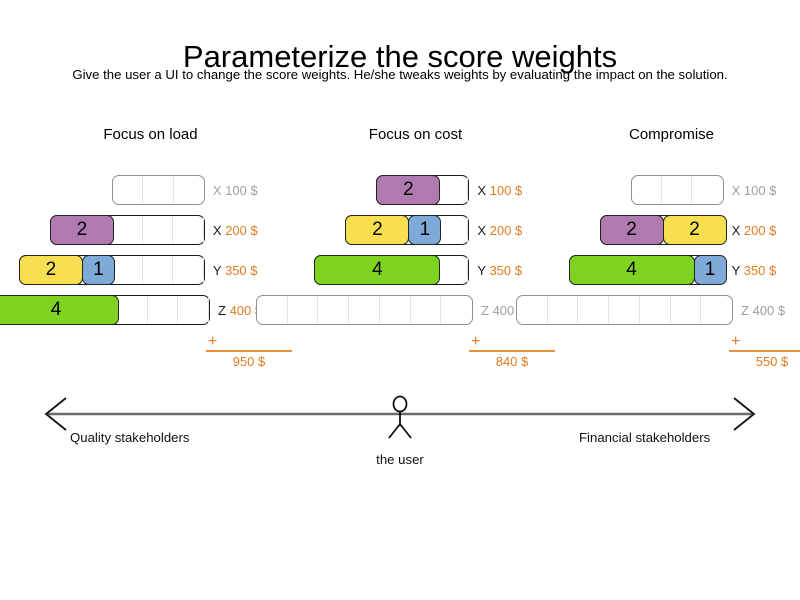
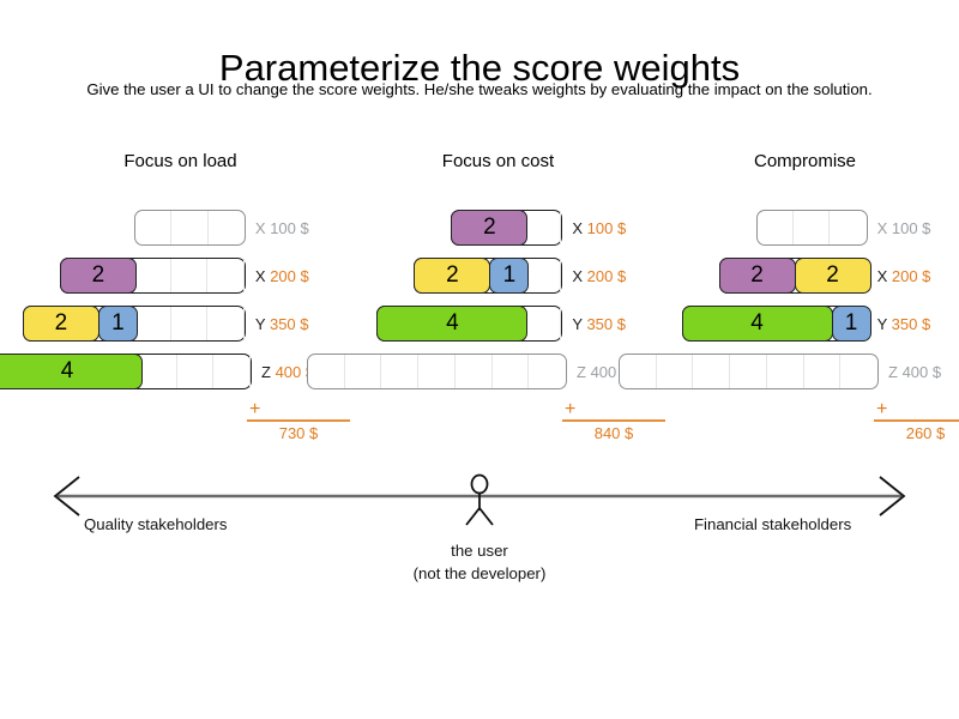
  Parameterize the score weights
  Give the user a UI to change the score weights. He/she tweaks weights by evaluating the impact on the solution.
  Focus on load
  X 100 $
  2
  X 200 $
  2
  1
  Y 350 $
  4
  Z 400
  +
- 950 $
+ 730 $
  Focus on cost
  2
  X 100 $
  2
  1
  X 200 $
  4
  Y 350 $
  Z 400
  +
  840 $
  Compromise
  X 100 $
  2
  2
  X 200 $
  4
  1
  Y 350 $
  Z 400 $
  +
- 550 $
+ 260 $
  Quality stakeholders
  Financial stakeholders
  the user
+ (not the developer)
